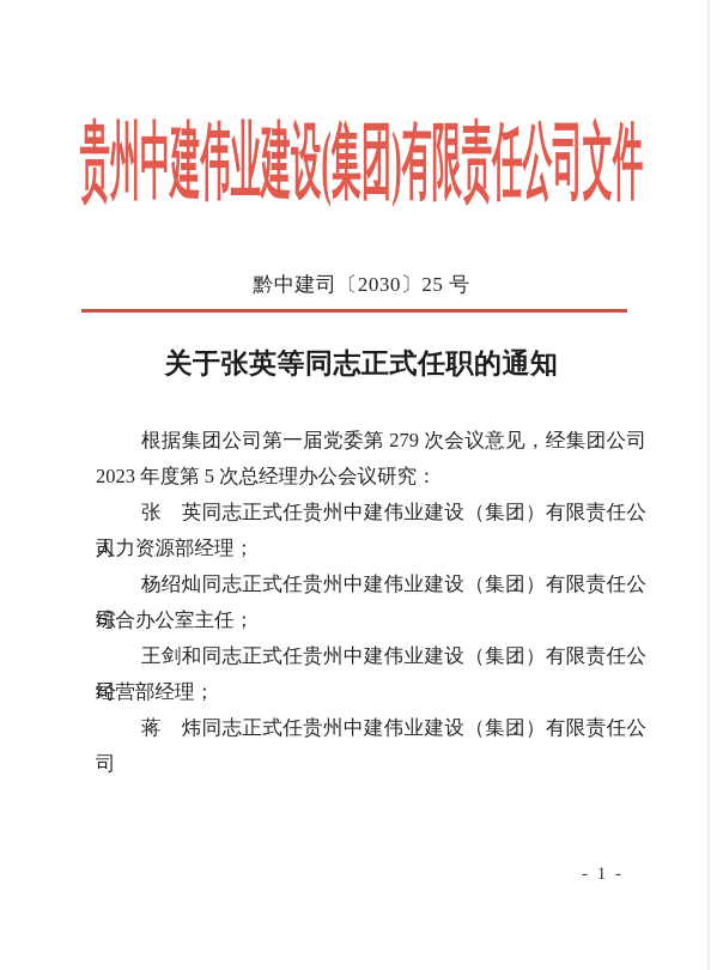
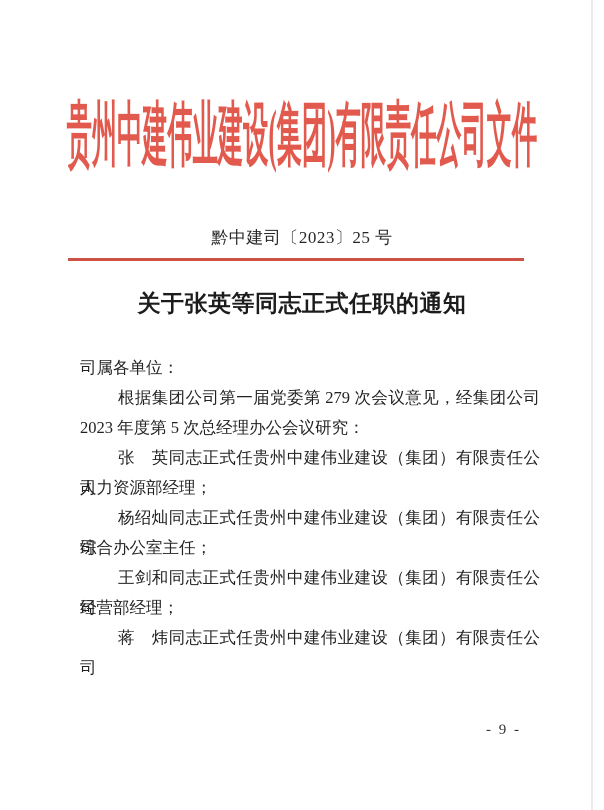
  贵州中建伟业建设(集团)有限责任公司文件
- 黔中建司〔2030〕25 号
+ 黔中建司〔2023〕25 号
  关于张英等同志正式任职的通知
+ 司属各单位：
  根据集团公司第一届党委第 279 次会议意见，经集团公司
  2023 年度第 5 次总经理办公会议研究：
  张 英同志正式任贵州中建伟业建设（集团）有限责任公司
  人力资源部经理；
  杨绍灿同志正式任贵州中建伟业建设（集团）有限责任公司
  综合办公室主任；
  王剑和同志正式任贵州中建伟业建设（集团）有限责任公司
  经营部经理；
  蒋 炜同志正式任贵州中建伟业建设（集团）有限责任公司
- - 1 -
+ - 9 -
